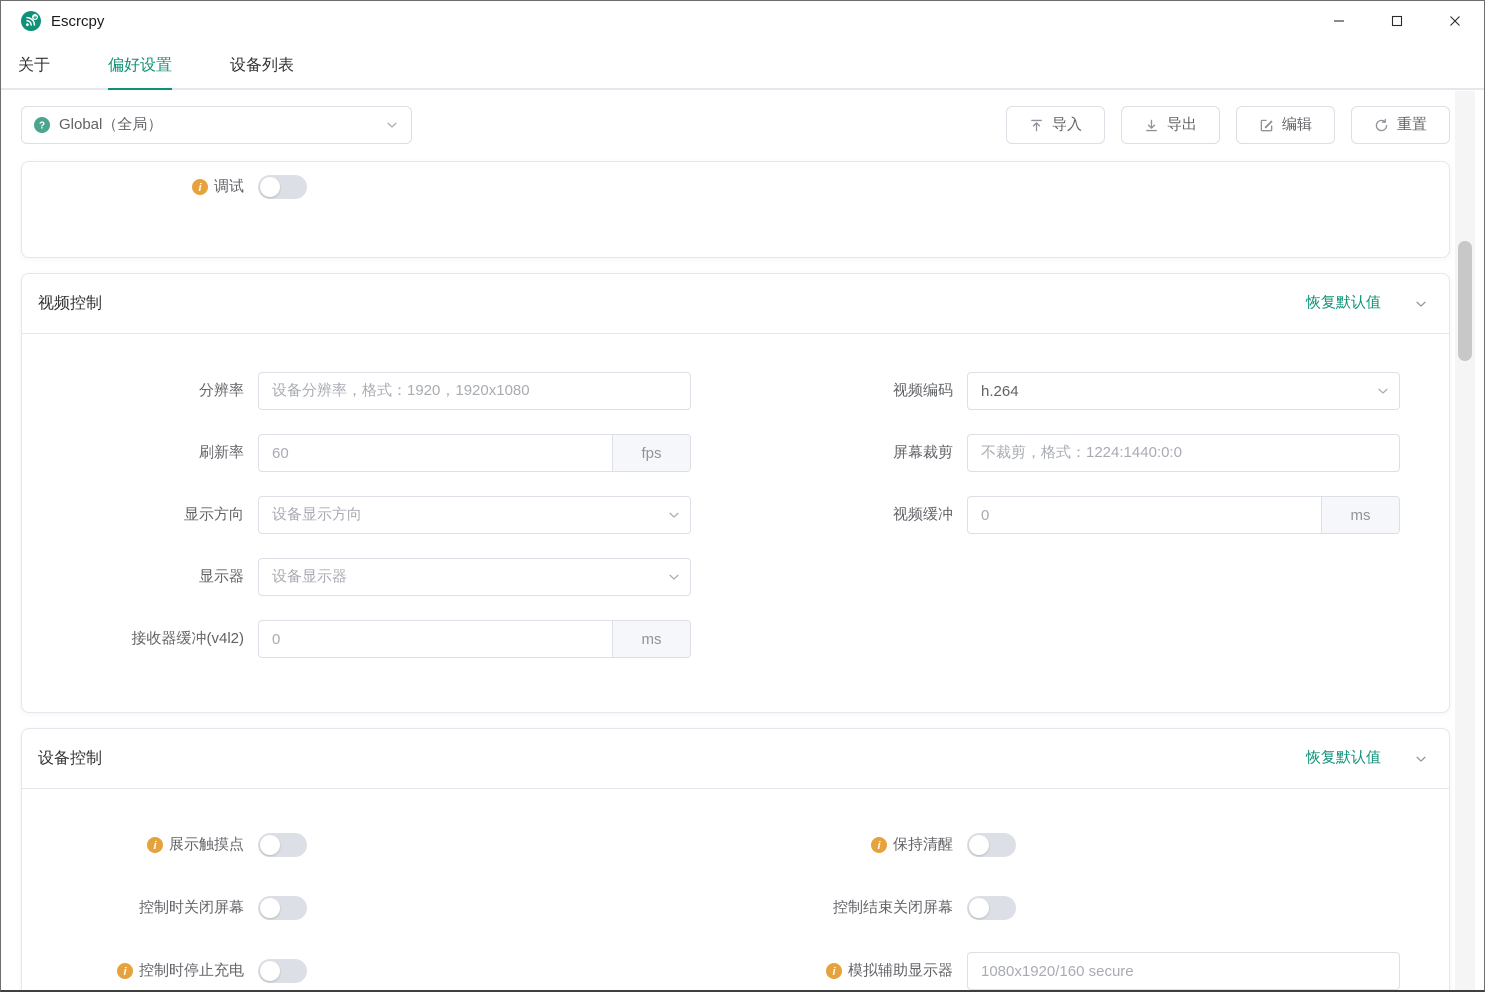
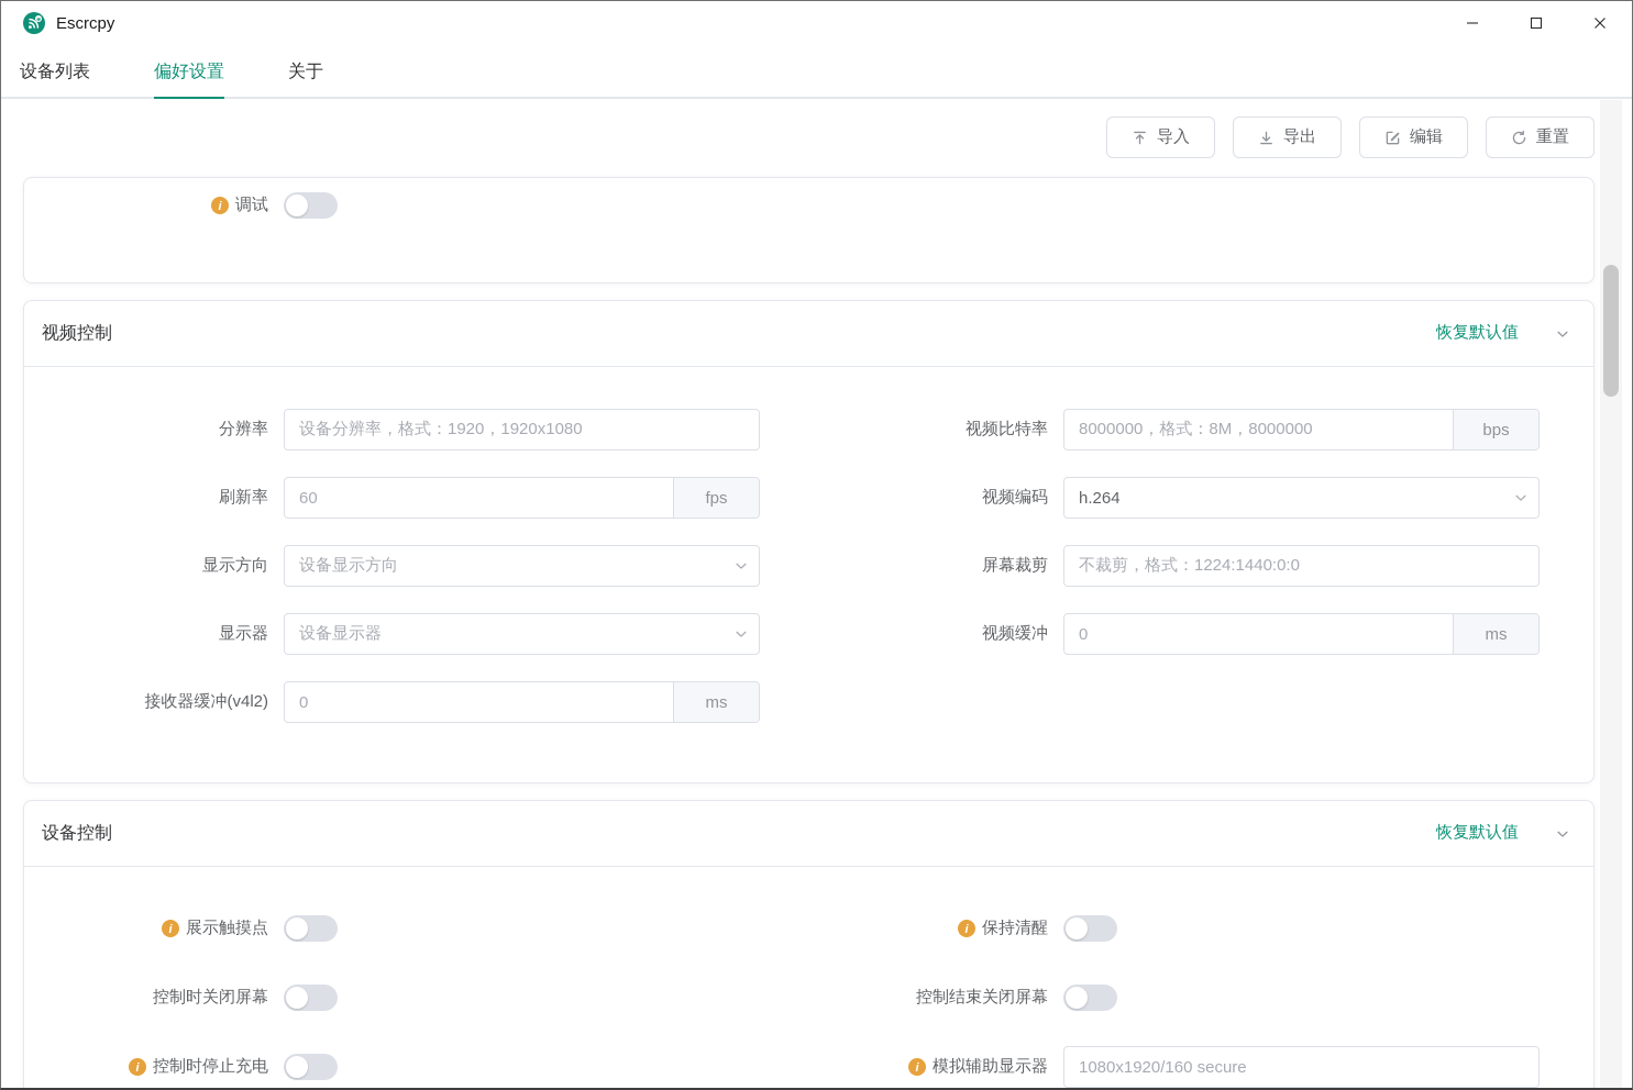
  Escrcpy
- 关于
+ 设备列表
  偏好设置
- 设备列表
+ 关于
- ?
- Global（全局）
  导入
  导出
  编辑
  重置
  i
  调试
  视频控制
  恢复默认值
  分辨率
  设备分辨率，格式：1920，1920x1080
  刷新率
  60
  fps
  显示方向
  设备显示方向
  显示器
  设备显示器
  接收器缓冲(v4l2)
  0
  ms
+ 视频比特率
+ 8000000，格式：8M，8000000
+ bps
  视频编码
  h.264
  屏幕裁剪
  不裁剪，格式：1224:1440:0:0
  视频缓冲
  0
  ms
  设备控制
  恢复默认值
  i
  展示触摸点
  控制时关闭屏幕
  i
  控制时停止充电
  i
  保持清醒
  控制结束关闭屏幕
  i
  模拟辅助显示器
  1080x1920/160 secure
